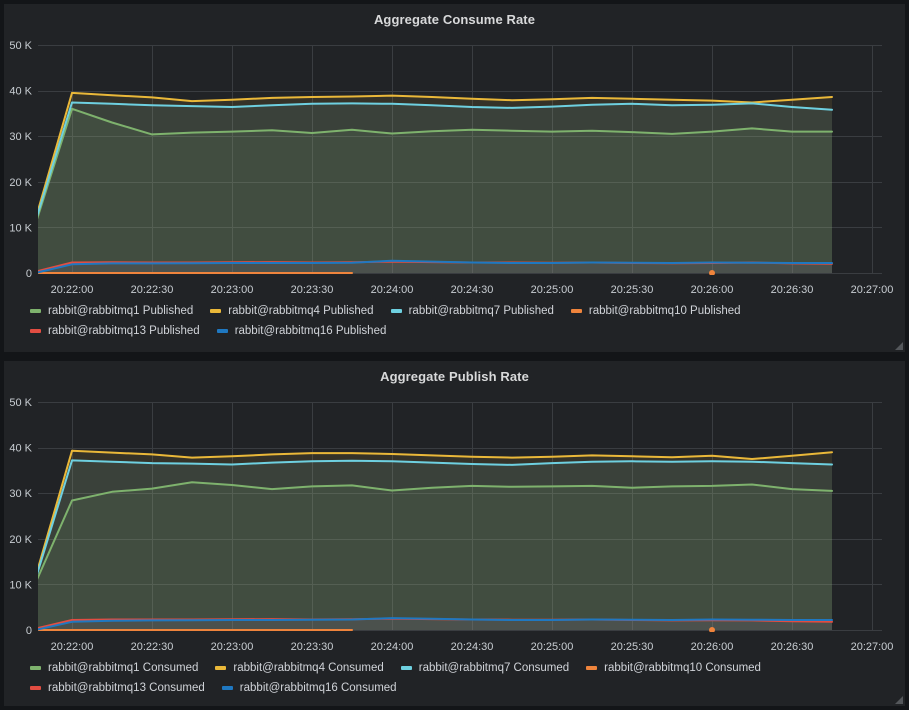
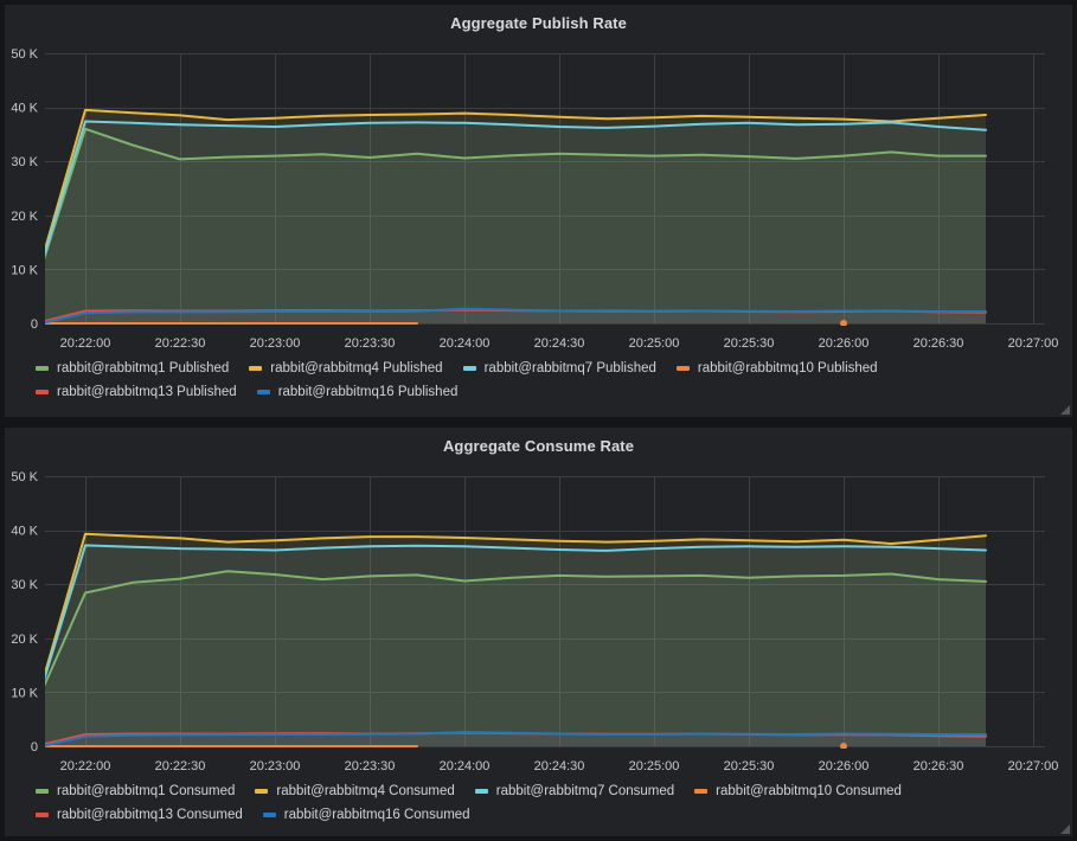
  0
  10 K
  20 K
  30 K
  40 K
  50 K
  20:22:00
  20:22:30
  20:23:00
  20:23:30
  20:24:00
  20:24:30
  20:25:00
  20:25:30
  20:26:00
  20:26:30
  20:27:00
- Aggregate Consume Rate
+ Aggregate Publish Rate
  rabbit@rabbitmq1 Published
  rabbit@rabbitmq4 Published
  rabbit@rabbitmq7 Published
  rabbit@rabbitmq10 Published
  rabbit@rabbitmq13 Published
  rabbit@rabbitmq16 Published
  0
  10 K
  20 K
  30 K
  40 K
  50 K
  20:22:00
  20:22:30
  20:23:00
  20:23:30
  20:24:00
  20:24:30
  20:25:00
  20:25:30
  20:26:00
  20:26:30
  20:27:00
- Aggregate Publish Rate
+ Aggregate Consume Rate
  rabbit@rabbitmq1 Consumed
  rabbit@rabbitmq4 Consumed
  rabbit@rabbitmq7 Consumed
  rabbit@rabbitmq10 Consumed
  rabbit@rabbitmq13 Consumed
  rabbit@rabbitmq16 Consumed
